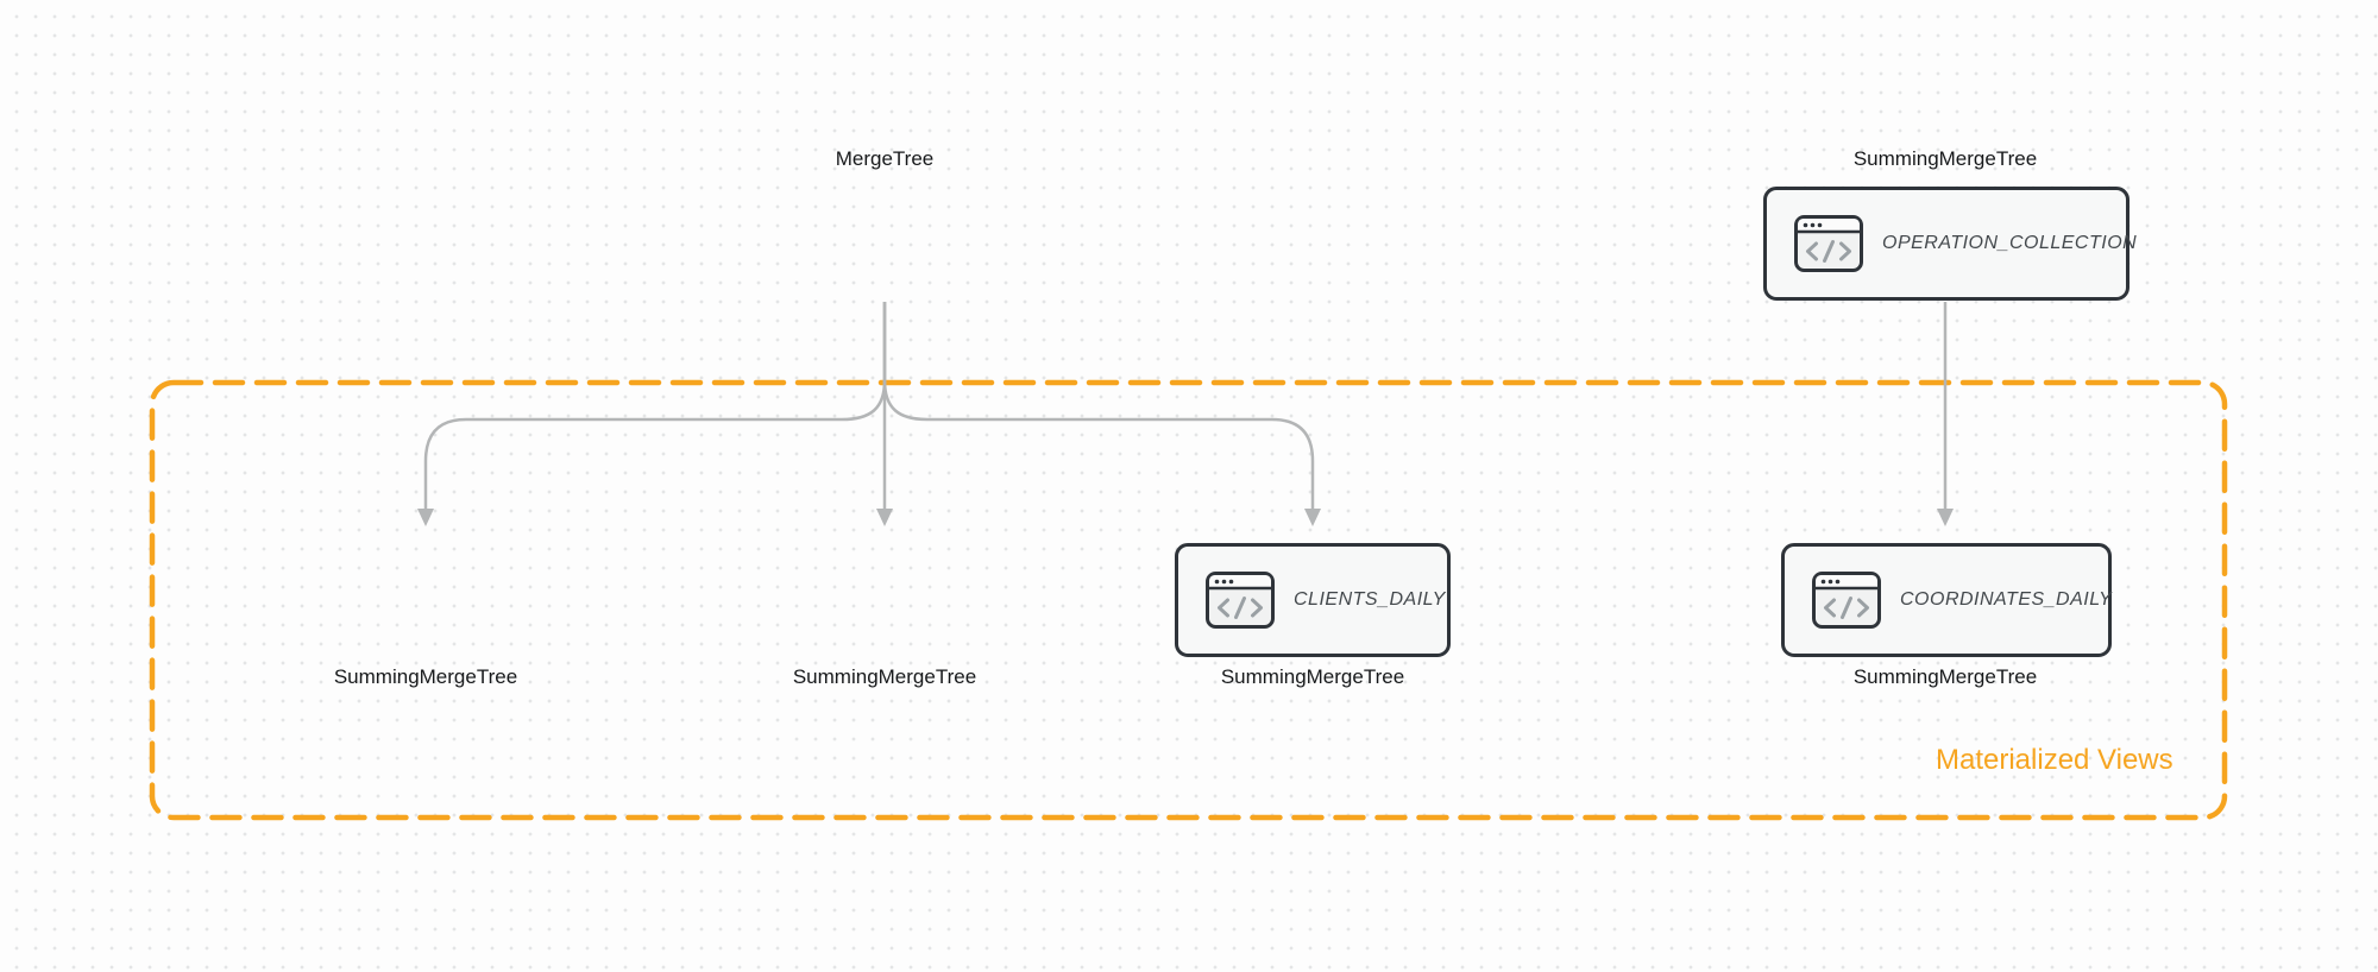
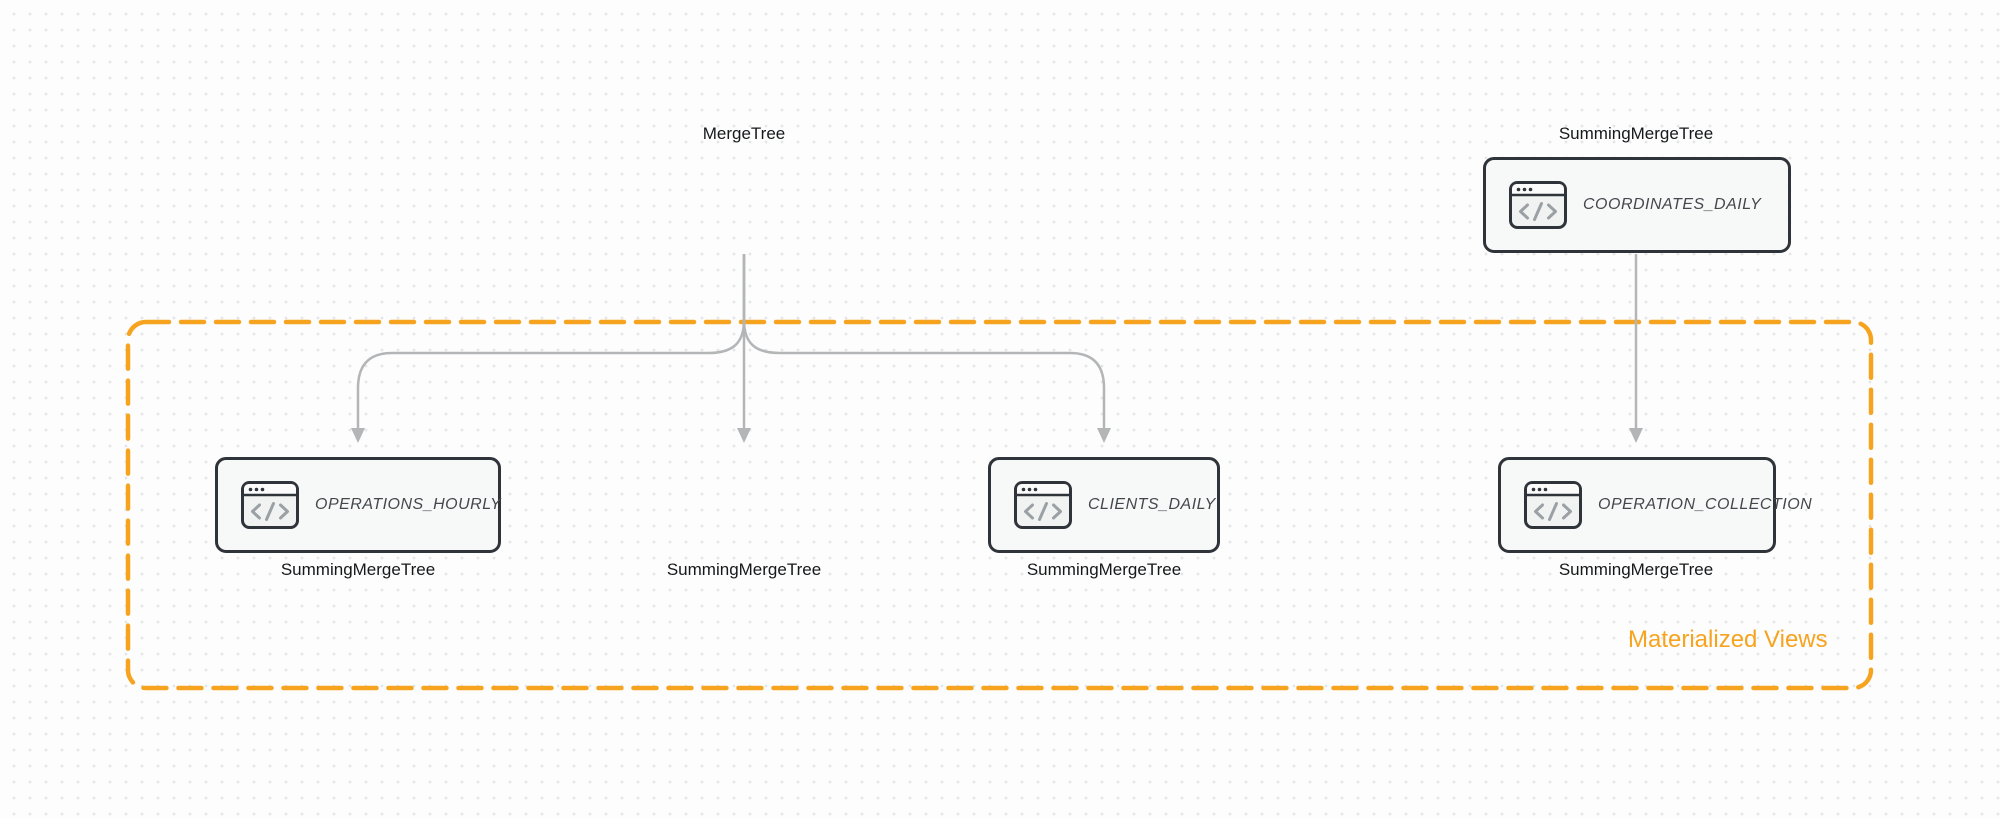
  MergeTree
  SummingMergeTree
  SummingMergeTree
  SummingMergeTree
  SummingMergeTree
  SummingMergeTree
- OPERATION_COLLECTION
+ COORDINATES_DAILY
+ OPERATIONS_HOURLY
  CLIENTS_DAILY
- COORDINATES_DAILY
+ OPERATION_COLLECTION
  Materialized Views
